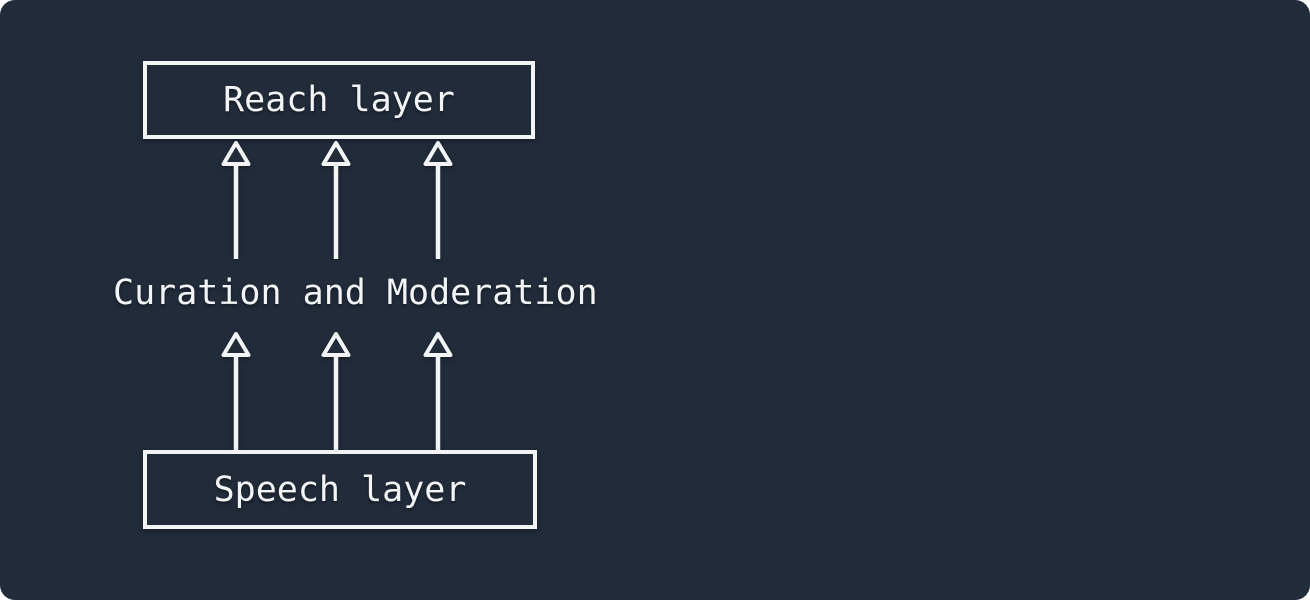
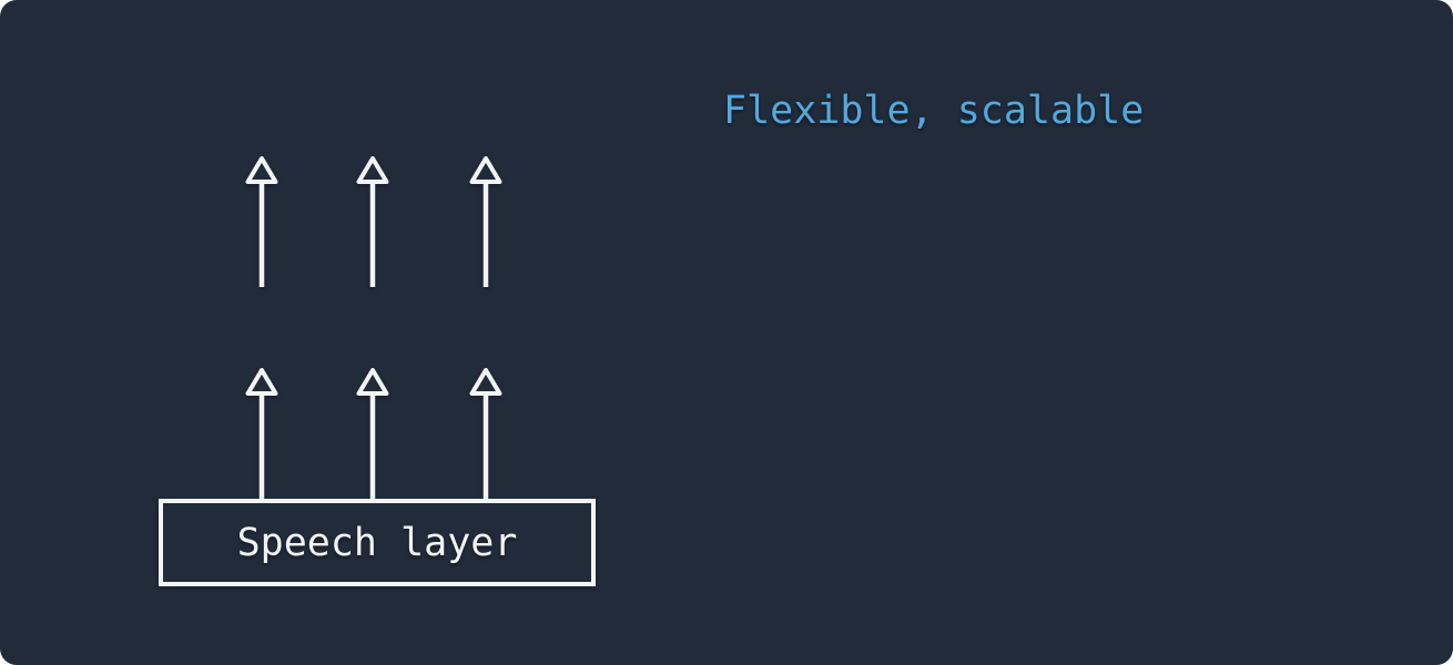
- Reach layer
- Curation and Moderation
  Speech layer
+ Flexible, scalable
